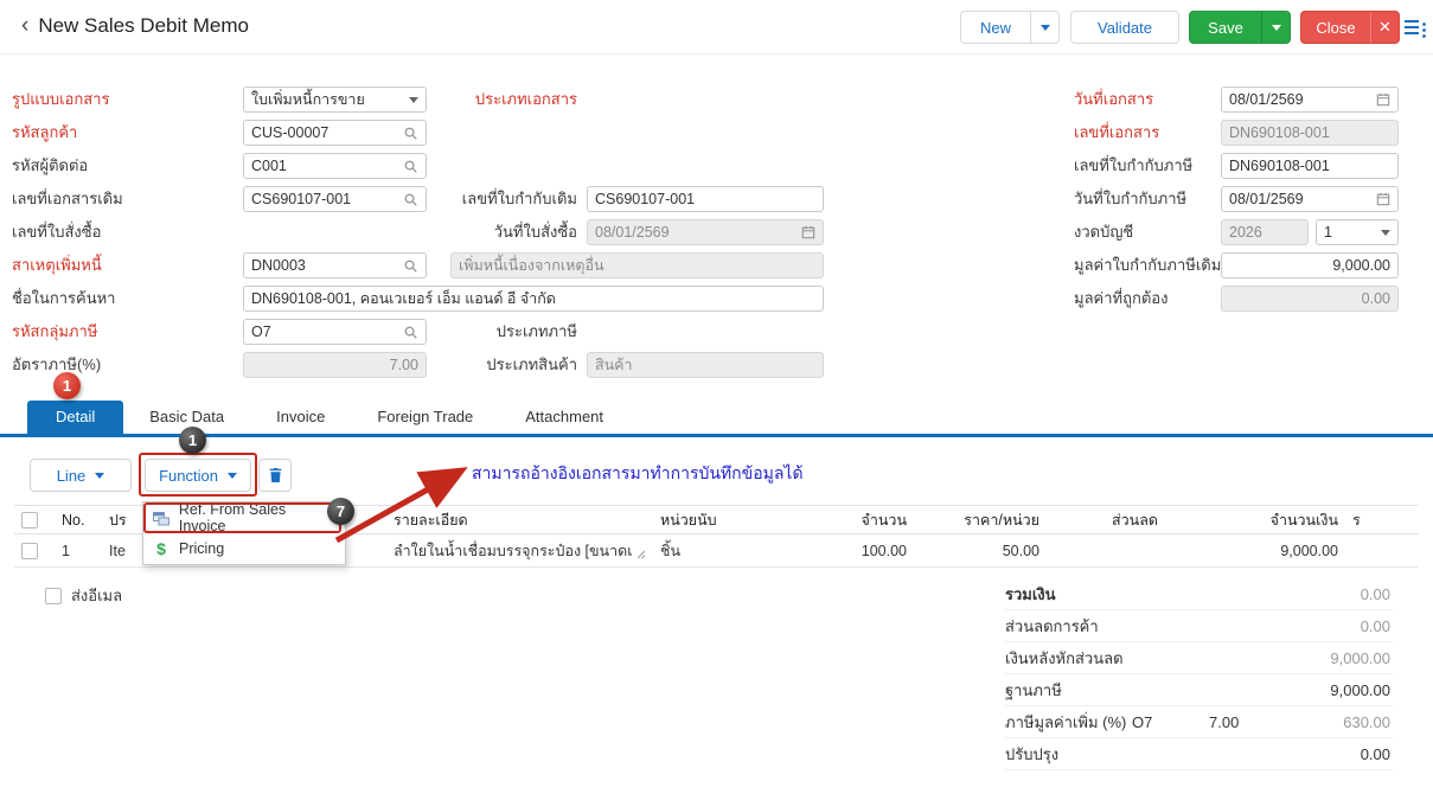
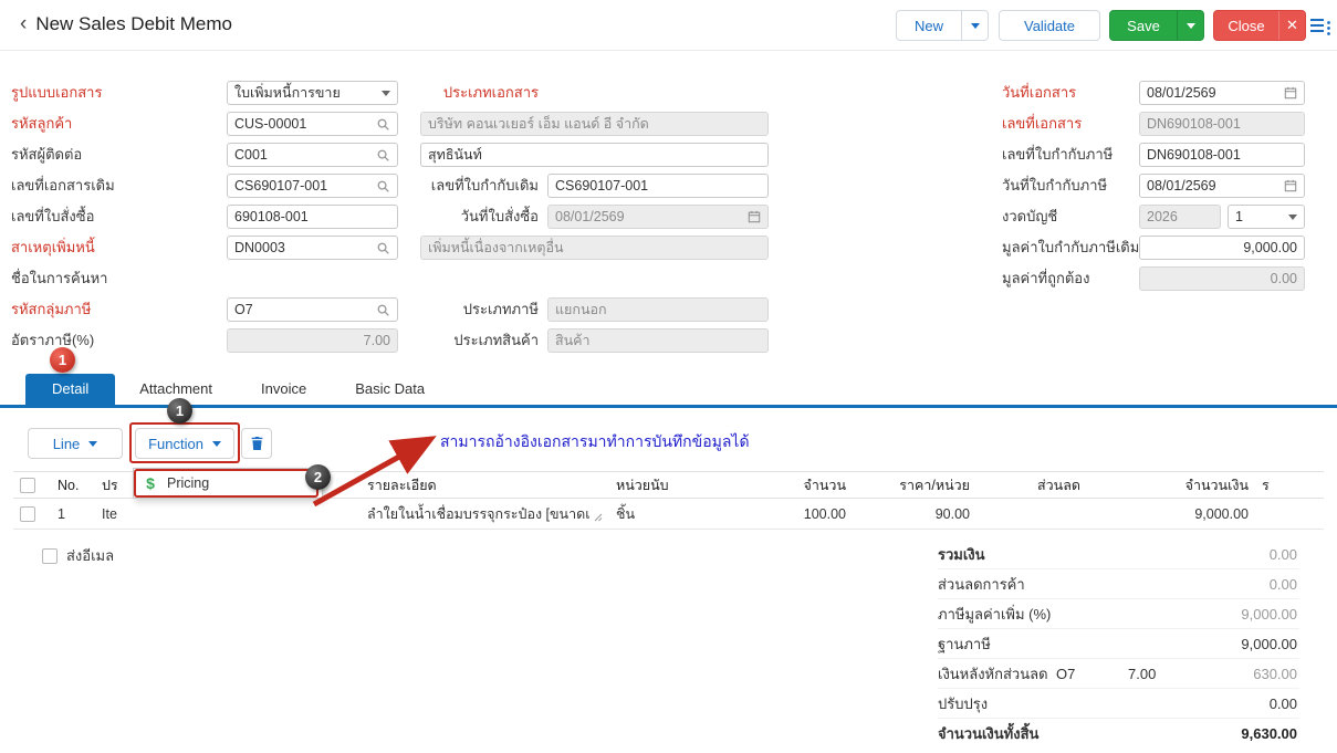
  ‹ New Sales Debit Memo
  New
  Validate
  Save
  Close
  ✕
  รูปแบบเอกสาร
  ใบเพิ่มหนี้การขาย
  รหัสลูกค้า
- CUS-00007
+ CUS-00001
  รหัสผู้ติดต่อ
  C001
  เลขที่เอกสารเดิม
  CS690107-001
  เลขที่ใบสั่งซื้อ
+ 690108-001
  สาเหตุเพิ่มหนี้
  DN0003
  ชื่อในการค้นหา
- DN690108-001, คอนเวเยอร์ เอ็ม แอนด์ อี จำกัด
  รหัสกลุ่มภาษี
  O7
  อัตราภาษี(%)
  7.00
  ประเภทเอกสาร
+ บริษัท คอนเวเยอร์ เอ็ม แอนด์ อี จำกัด
+ สุทธินันท์
  เลขที่ใบกำกับเดิม
  CS690107-001
  วันที่ใบสั่งซื้อ
  08/01/2569
  เพิ่มหนี้เนื่องจากเหตุอื่น
  ประเภทภาษี
+ แยกนอก
  ประเภทสินค้า
  สินค้า
  วันที่เอกสาร
  08/01/2569
  เลขที่เอกสาร
  DN690108-001
  เลขที่ใบกำกับภาษี
  DN690108-001
  วันที่ใบกำกับภาษี
  08/01/2569
  งวดบัญชี
  2026
  1
  มูลค่าใบกำกับภาษีเดิม
  9,000.00
  มูลค่าที่ถูกต้อง
  0.00
  Detail
- Basic Data
+ Attachment
  Invoice
- Foreign Trade
- Attachment
+ Basic Data
  Line
  Function
  No.
  ปร
  รายละเอียด
  หน่วยนับ
  จำนวน
  ราคา/หน่วย
  ส่วนลด
  จำนวนเงิน
  ร
  1
  Ite
  ลำใยในน้ำเชื่อมบรรจุกระป๋อง [ขนาดเ
  ชิ้น
  100.00
- 50.00
+ 90.00
  9,000.00
- Ref. From Sales Invoice
  $
  Pricing
  ส่งอีเมล
  รวมเงิน
  0.00
  ส่วนลดการค้า
  0.00
- เงินหลังหักส่วนลด
+ ภาษีมูลค่าเพิ่ม (%)
  9,000.00
  ฐานภาษี
  9,000.00
- ภาษีมูลค่าเพิ่ม (%)
+ เงินหลังหักส่วนลด
  O7
  7.00
  630.00
  ปรับปรุง
  0.00
+ จำนวนเงินทั้งสิ้น
+ 9,630.00
  1
  1
- 7
+ 2
  สามารถอ้างอิงเอกสารมาทำการบันทึกข้อมูลได้
